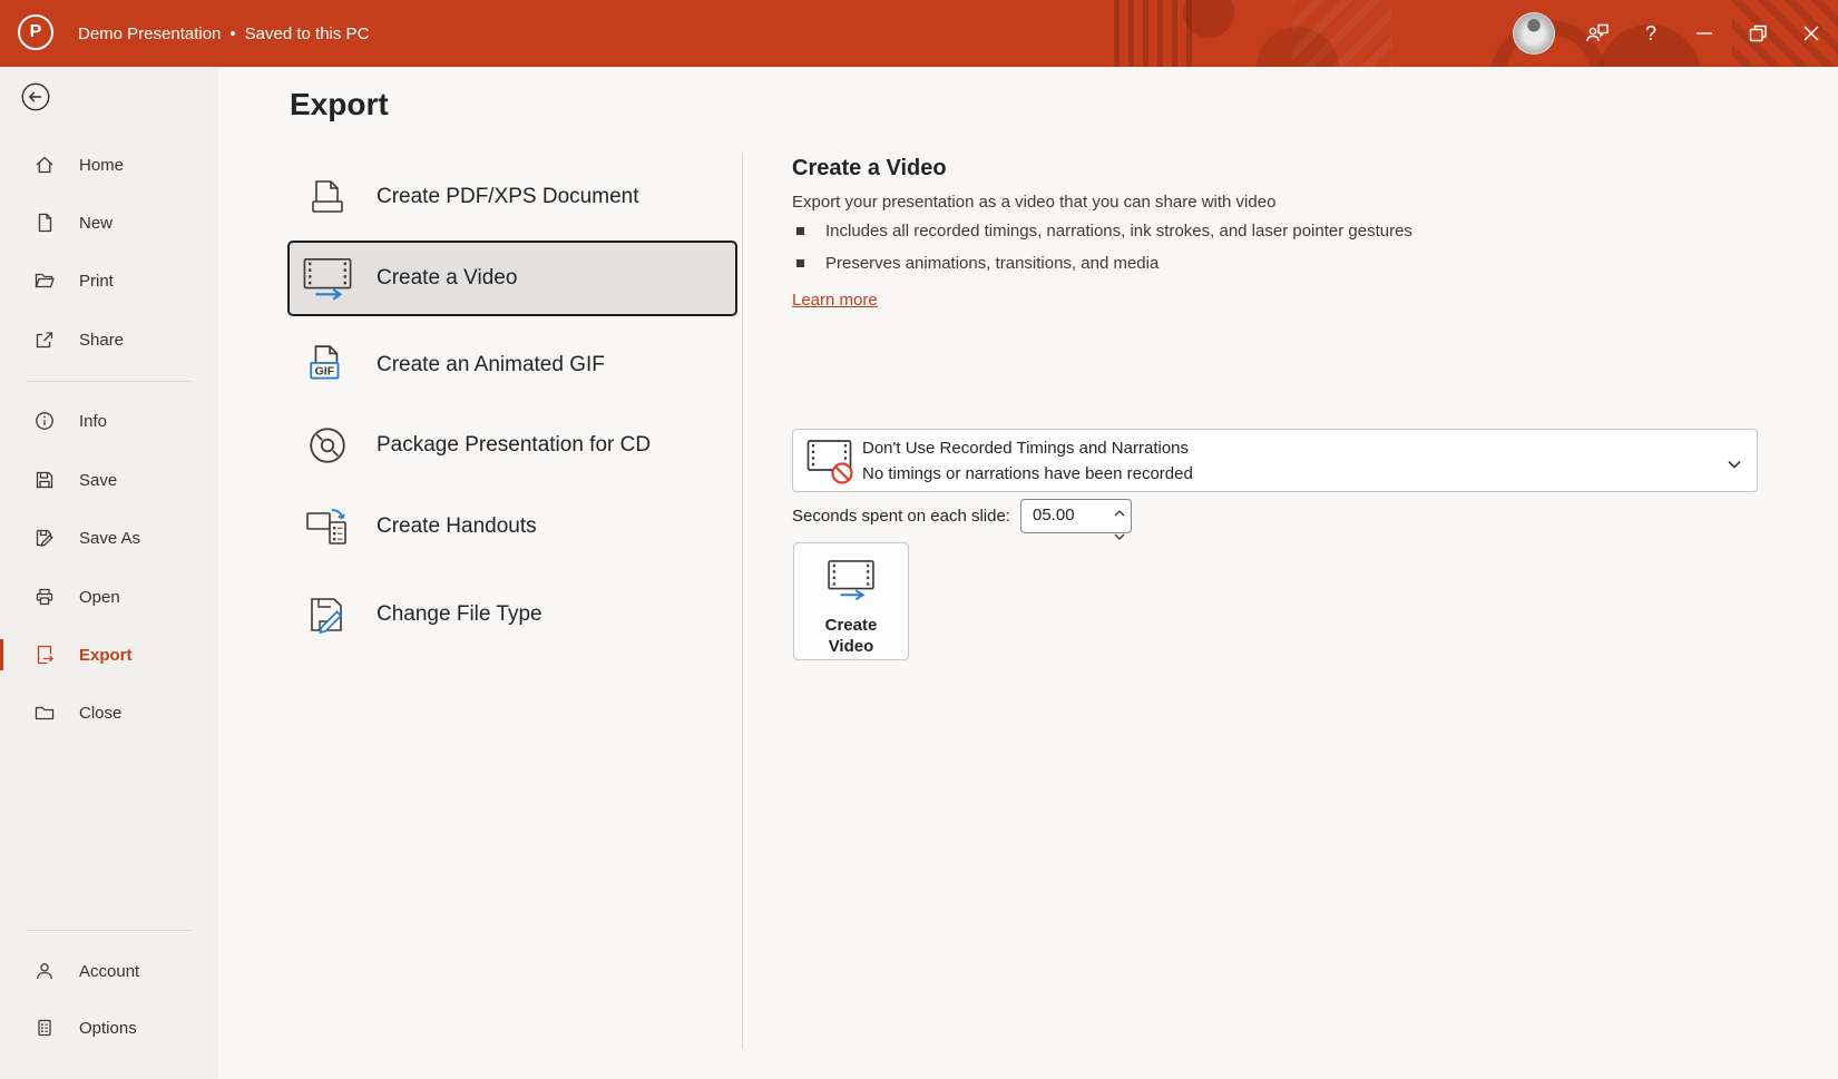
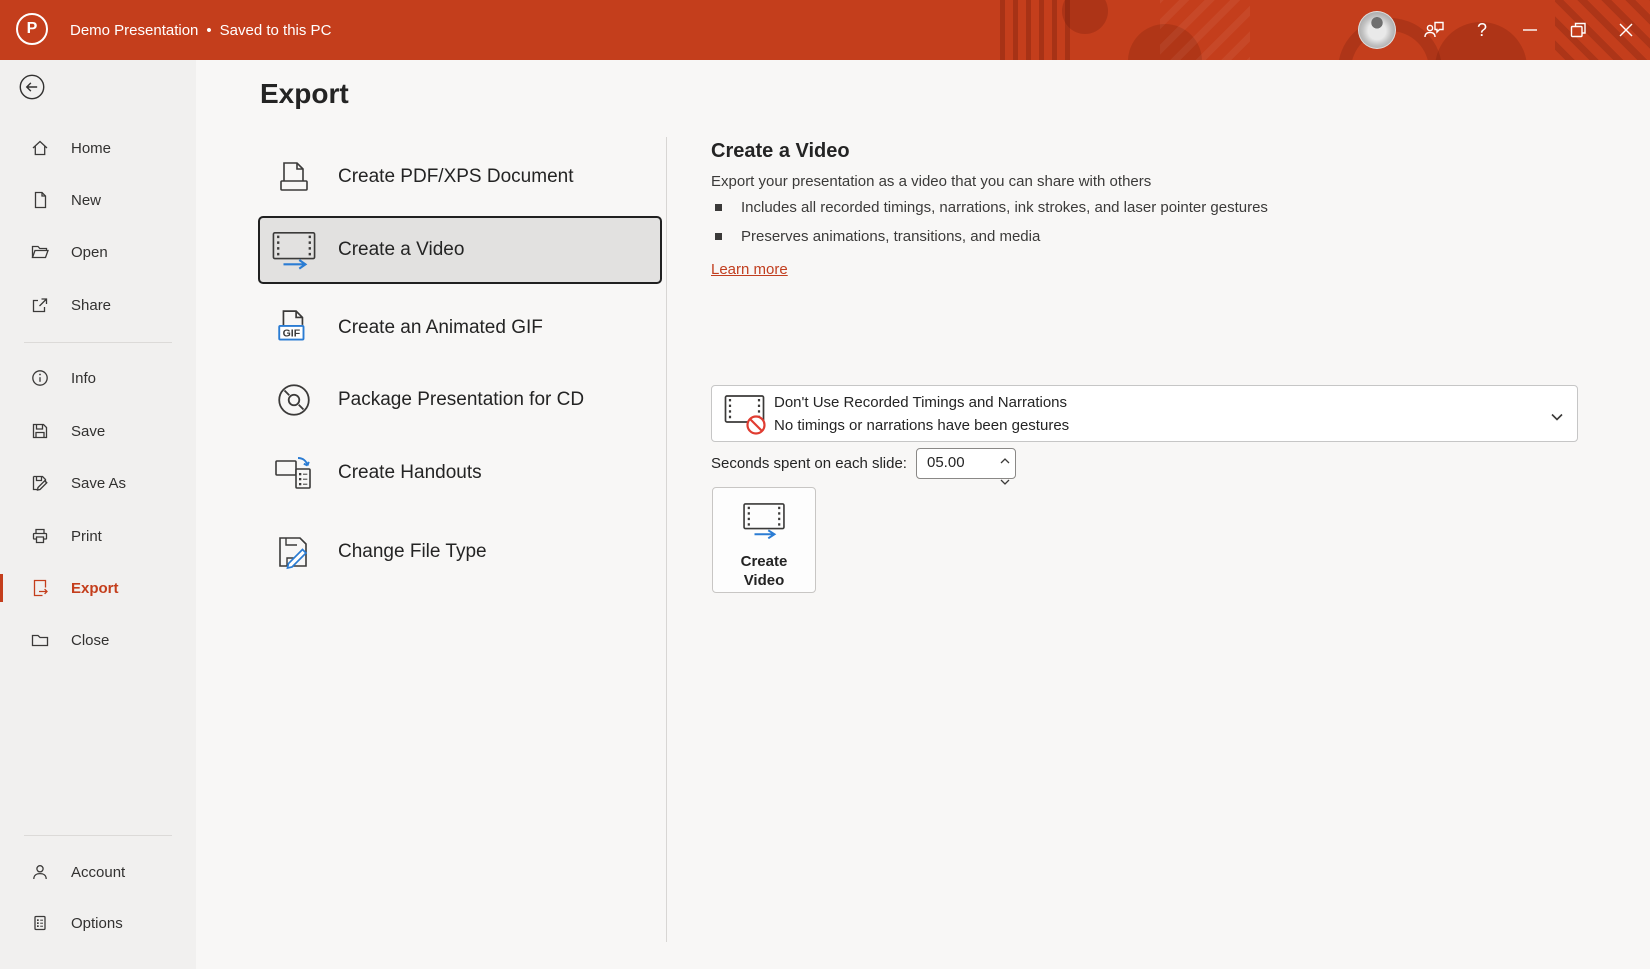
  P
  Demo Presentation
  •
  Saved to this PC
  ?
  Home
  New
- Print
+ Open
  Share
  Info
  Save
  Save As
- Open
+ Print
  Export
  Close
  Account
  Options
  Export
  Create PDF/XPS Document
  Create a Video
  GIF
  Create an Animated GIF
  Package Presentation for CD
  Create Handouts
  Change File Type
  Create a Video
- Export your presentation as a video that you can share with video
+ Export your presentation as a video that you can share with others
  Includes all recorded timings, narrations, ink strokes, and laser pointer gestures
  Preserves animations, transitions, and media
  Learn more
  Don't Use Recorded Timings and Narrations
- No timings or narrations have been recorded
+ No timings or narrations have been gestures
  Seconds spent on each slide:
  05.00
  Create
  Video
